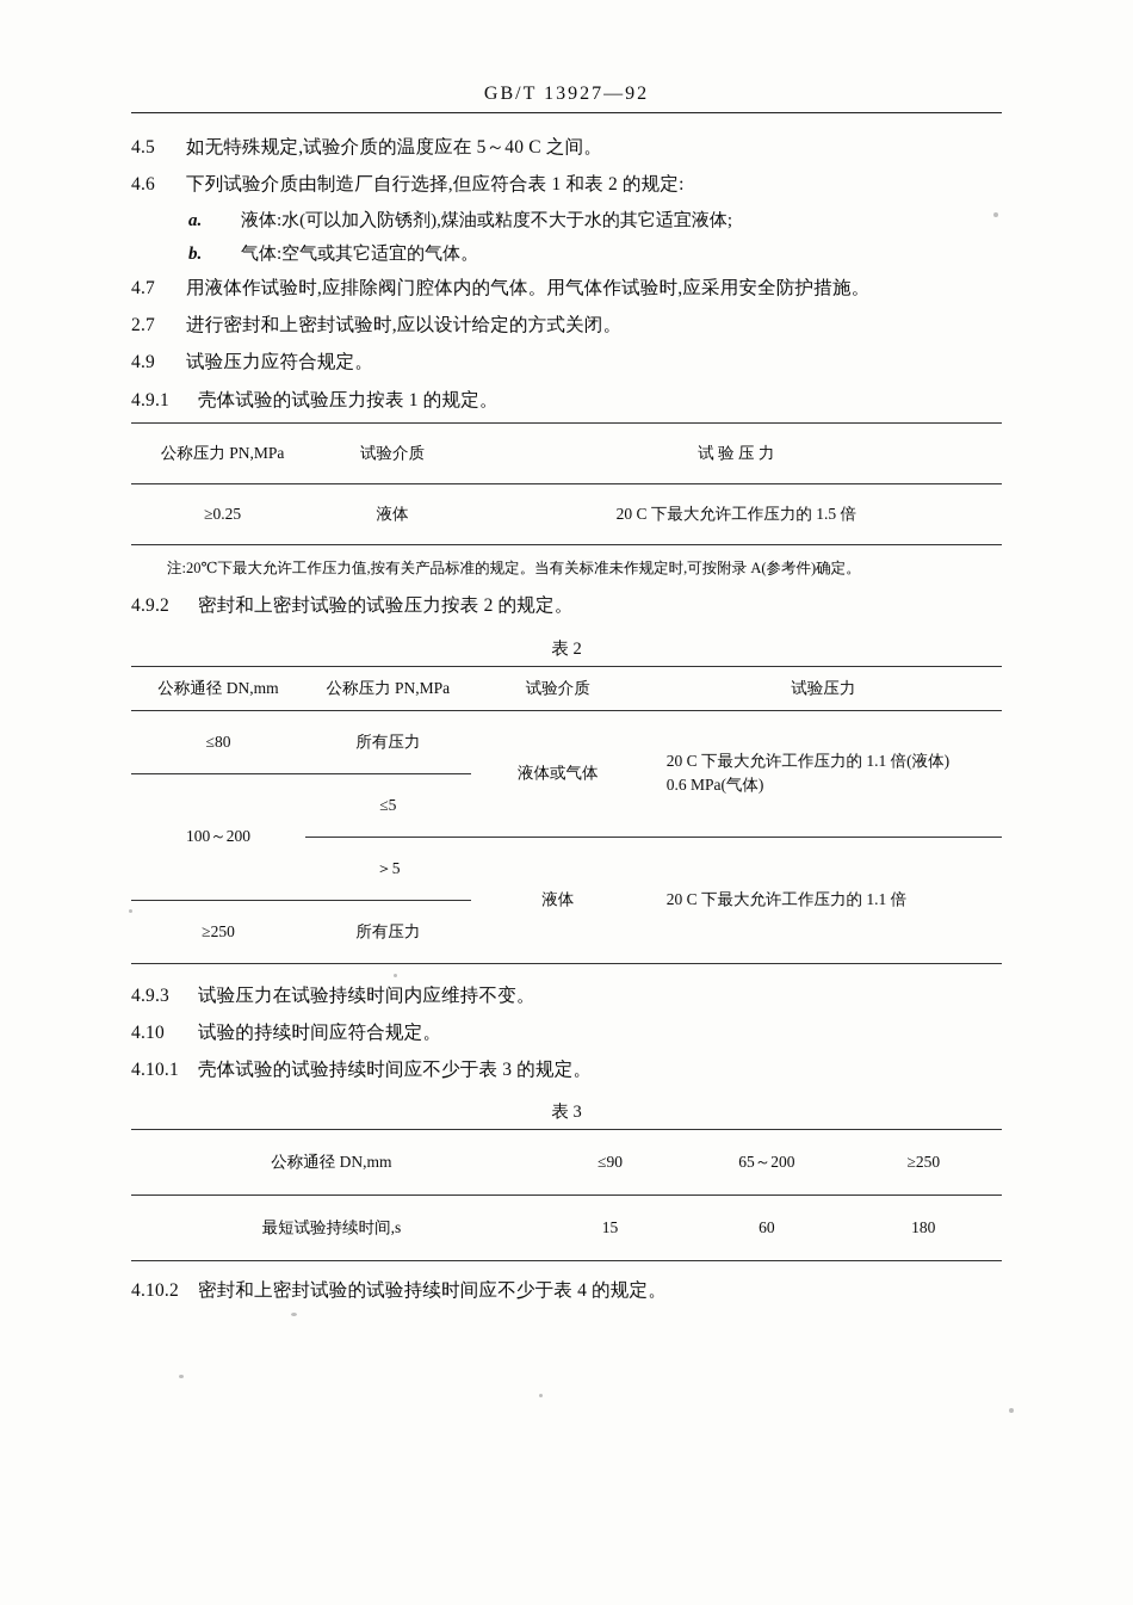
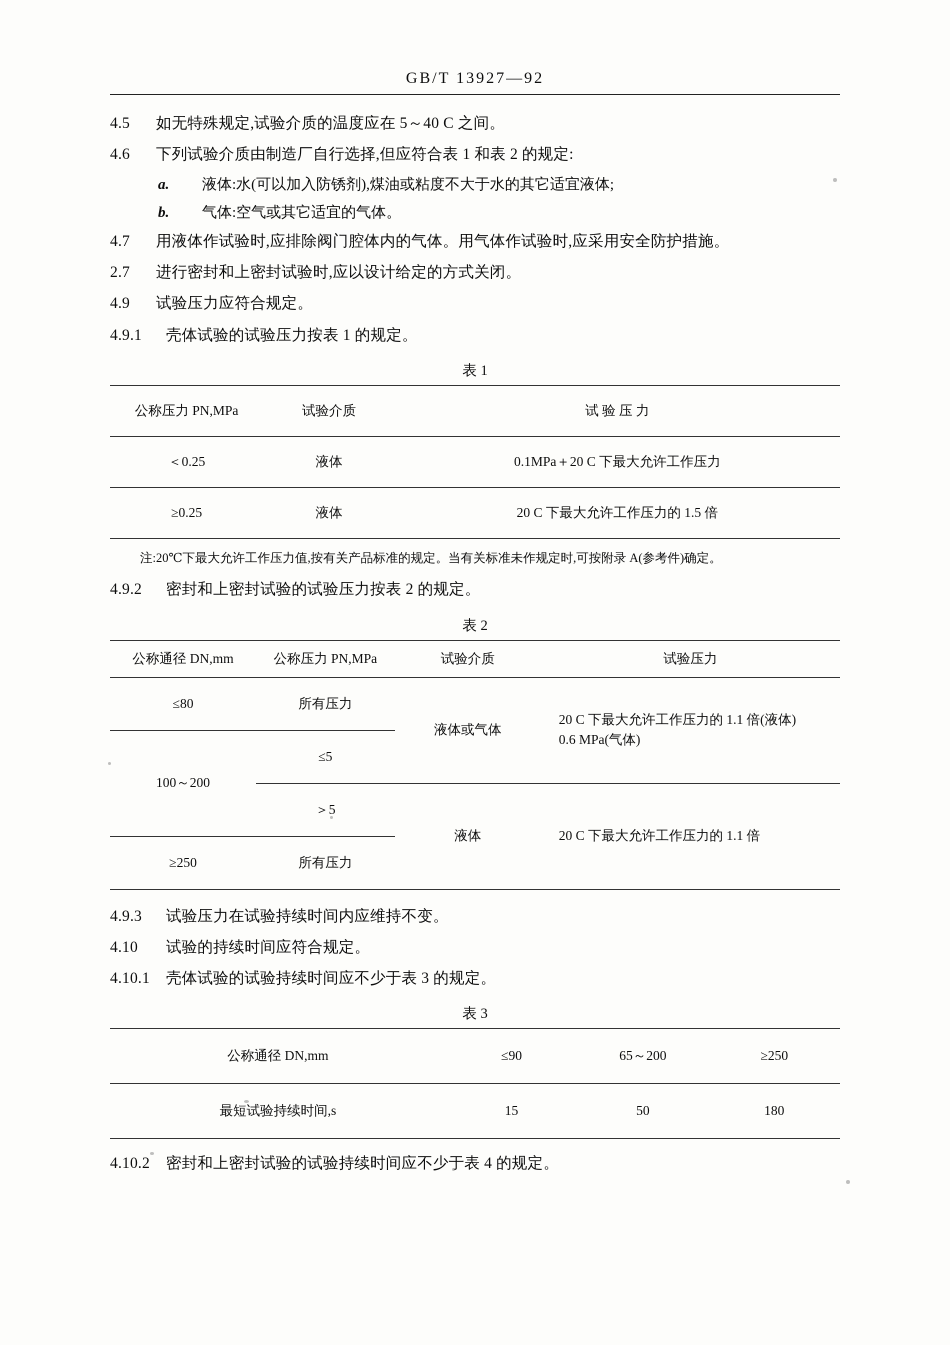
  GB/T 13927—92
  4.5 如无特殊规定,试验介质的温度应在 5～40 C 之间。
  4.6 下列试验介质由制造厂自行选择,但应符合表 1 和表 2 的规定:
  a. 液体:水(可以加入防锈剂),煤油或粘度不大于水的其它适宜液体;
  b. 气体:空气或其它适宜的气体。
  4.7 用液体作试验时,应排除阀门腔体内的气体。用气体作试验时,应采用安全防护措施。
  2.7 进行密封和上密封试验时,应以设计给定的方式关闭。
  4.9 试验压力应符合规定。
  4.9.1 壳体试验的试验压力按表 1 的规定。
+ 表 1
  公称压力 PN,MPa	试验介质	试 验 压 力
+ ＜0.25	液体	0.1MPa＋20 C 下最大允许工作压力
  ≥0.25	液体	20 C 下最大允许工作压力的 1.5 倍
  注:20℃下最大允许工作压力值,按有关产品标准的规定。当有关标准未作规定时,可按附录 A(参考件)确定。
  4.9.2 密封和上密封试验的试验压力按表 2 的规定。
  表 2
  公称通径 DN,mm	公称压力 PN,MPa	试验介质	试验压力
  ≤80	所有压力	液体或气体	20 C 下最大允许工作压力的 1.1 倍(液体) 0.6 MPa(气体)
  100～200	≤5
  ＞5	液体	20 C 下最大允许工作压力的 1.1 倍
  ≥250	所有压力
  4.9.3 试验压力在试验持续时间内应维持不变。
  4.10 试验的持续时间应符合规定。
  4.10.1 壳体试验的试验持续时间应不少于表 3 的规定。
  表 3
  公称通径 DN,mm	≤90	65～200	≥250
- 最短试验持续时间,s	15	60	180
+ 最短试验持续时间,s	15	50	180
  4.10.2 密封和上密封试验的试验持续时间应不少于表 4 的规定。
